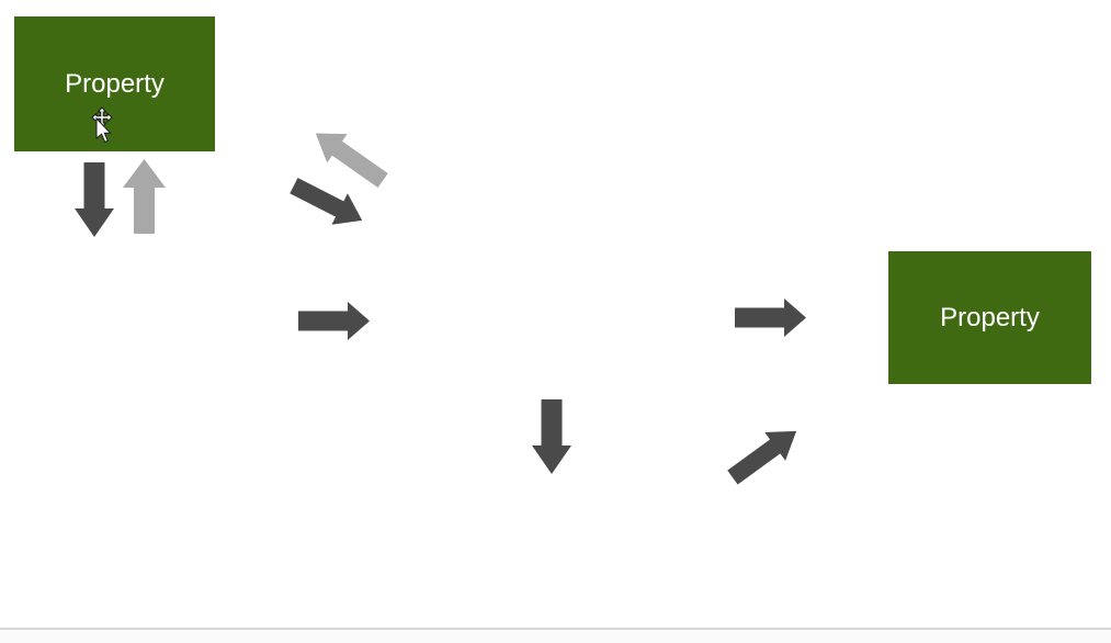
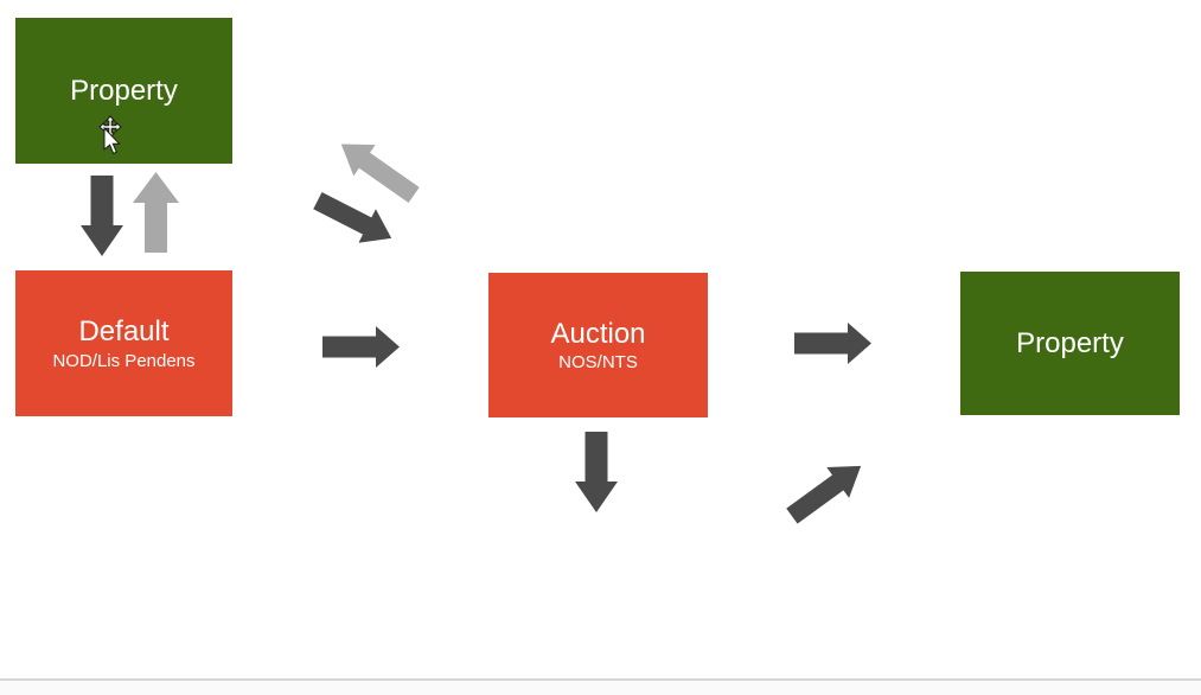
  Property
+ Default
+ NOD/Lis Pendens
+ Auction
+ NOS/NTS
  Property
